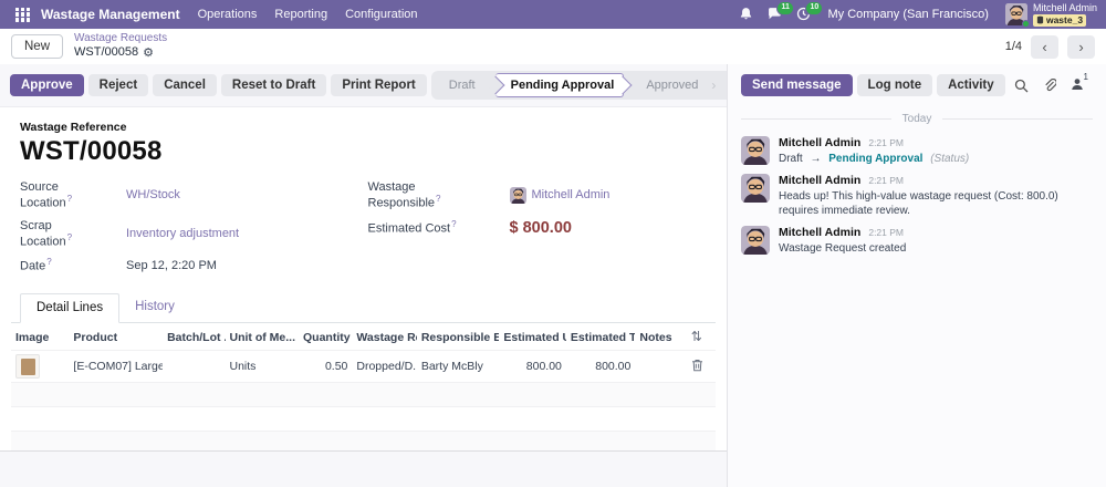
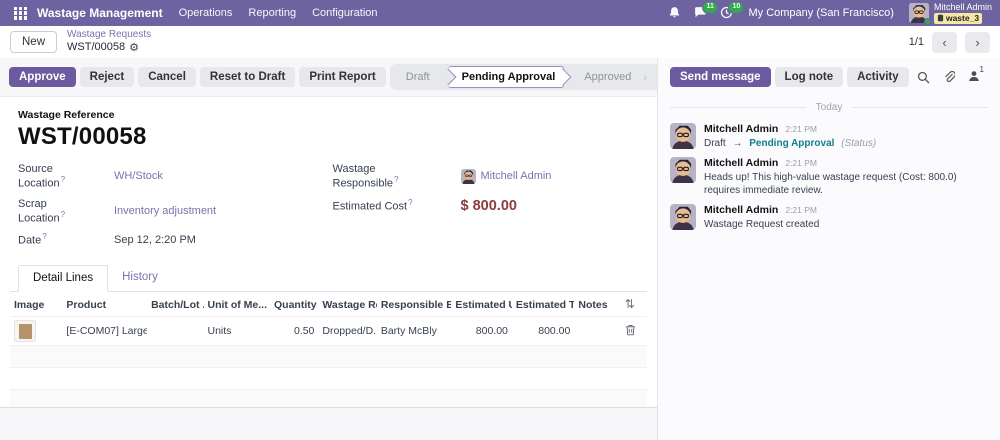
  Wastage Management
  Operations
  Reporting
  Configuration
  My Company (San Francisco)
  Mitchell Admin
  waste_3
  New
  Wastage Requests
  WST/00058
  ⚙
- 1/4
+ 1/1
  ‹
  ›
  Approve
  Reject
  Cancel
  Reset to Draft
  Print Report
  Draft
  Pending Approval
  Approved
  ›
  Wastage Reference
  WST/00058
  Source Location?
  WH/Stock
  Scrap Location?
  Inventory adjustment
  Date?
  Sep 12, 2:20 PM
  Wastage Responsible?
  Mitchell Admin
  Estimated Cost?
  $ 800.00
  Detail Lines
  History
  Image	Product	Batch/Lot	Unit of Me...	Quantity	Wastage R	Responsible E	Estimated	Estimated T	Notes	⇅
  	[E-COM07] Large		Units	0.50	Dropped/D.	Barty McBly	800.00	800.00
  Send message
  Log note
  Activity
  1
  Today
  Mitchell Admin 2:21 PM
  Draft → Pending Approval (Status)
  Mitchell Admin 2:21 PM
  Heads up! This high-value wastage request (Cost: 800.0) requires immediate review.
  Mitchell Admin 2:21 PM
  Wastage Request created
